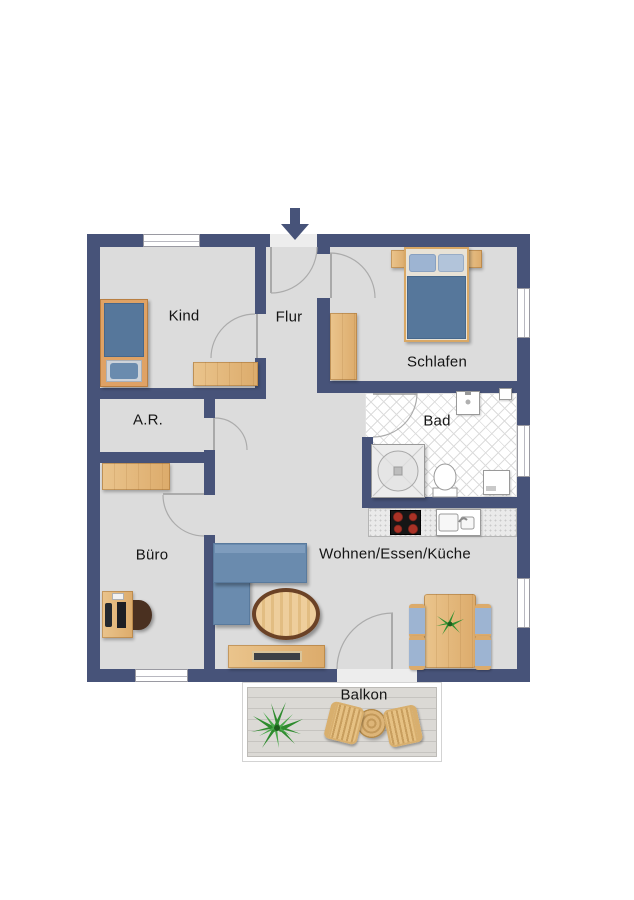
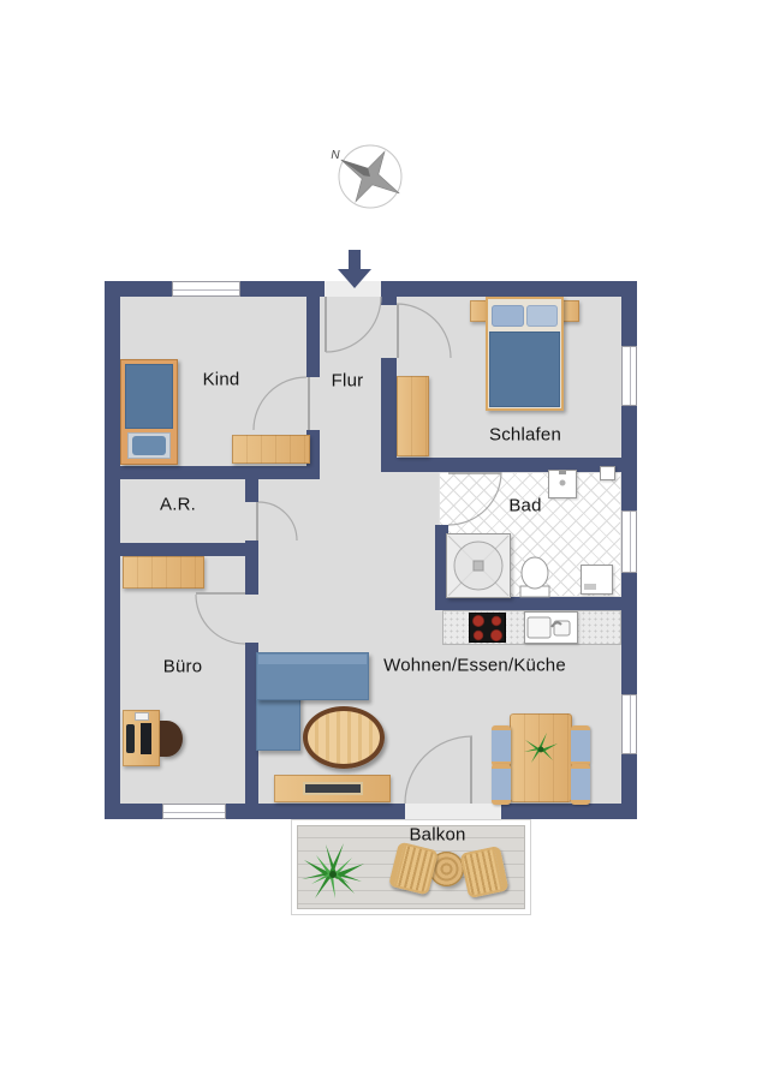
+ N
  Kind
  Flur
  Schlafen
  A.R.
  Bad
  Büro
  Wohnen/Essen/Küche
  Balkon
